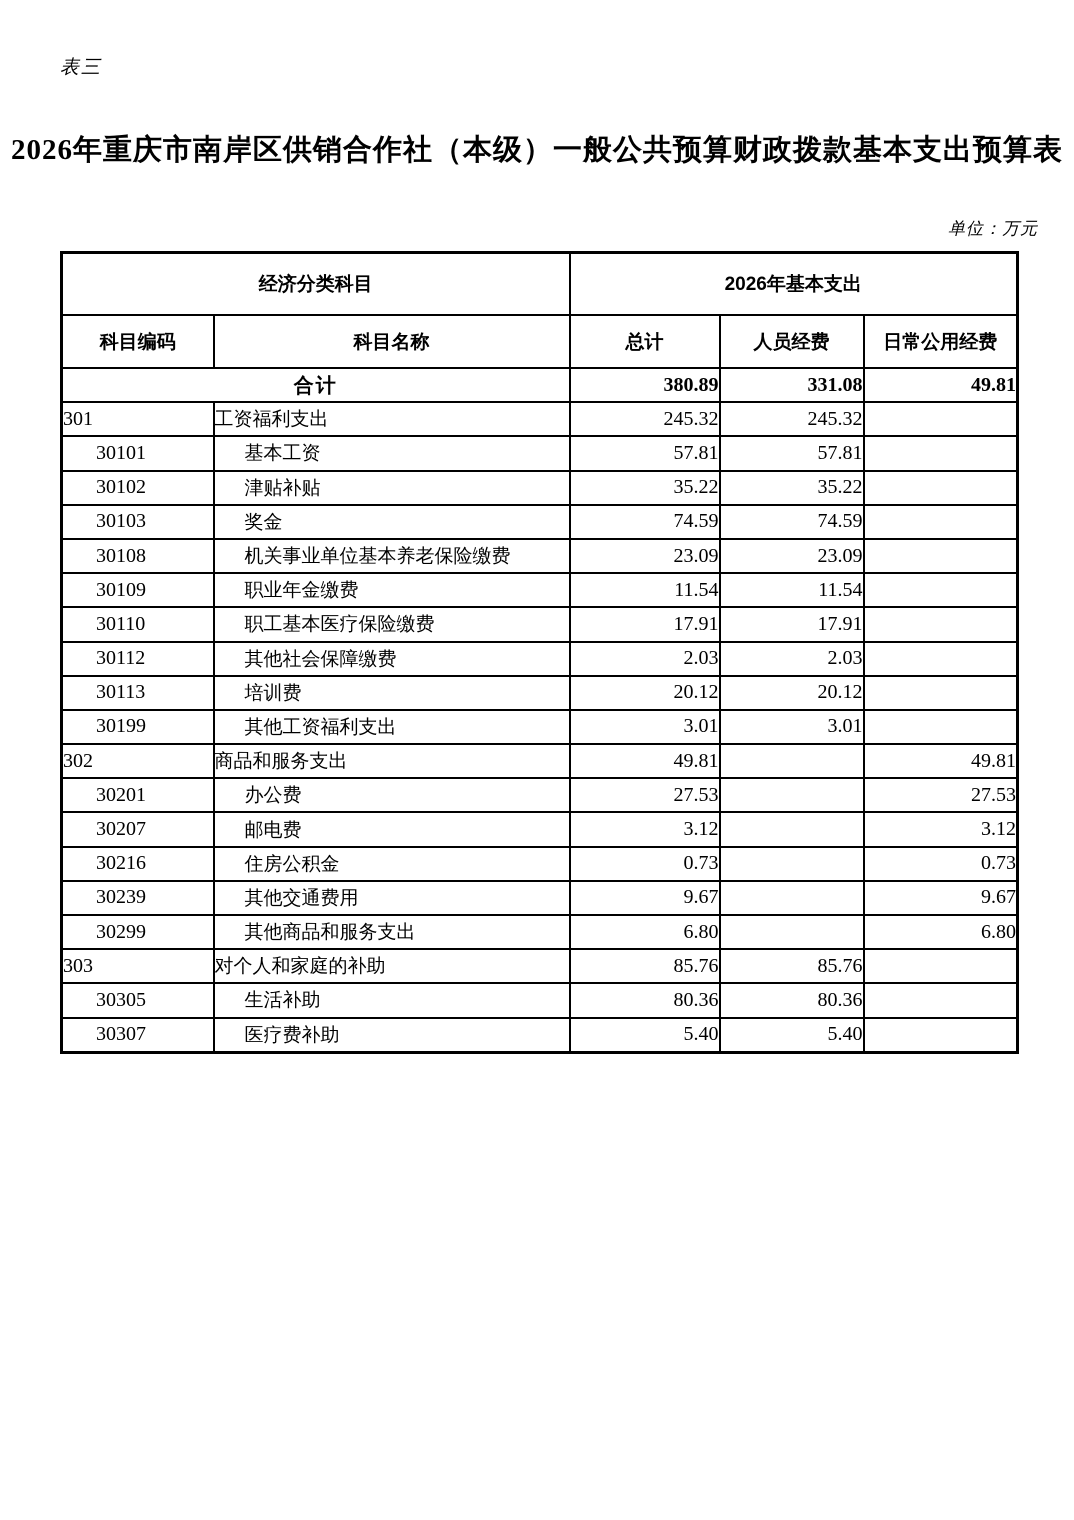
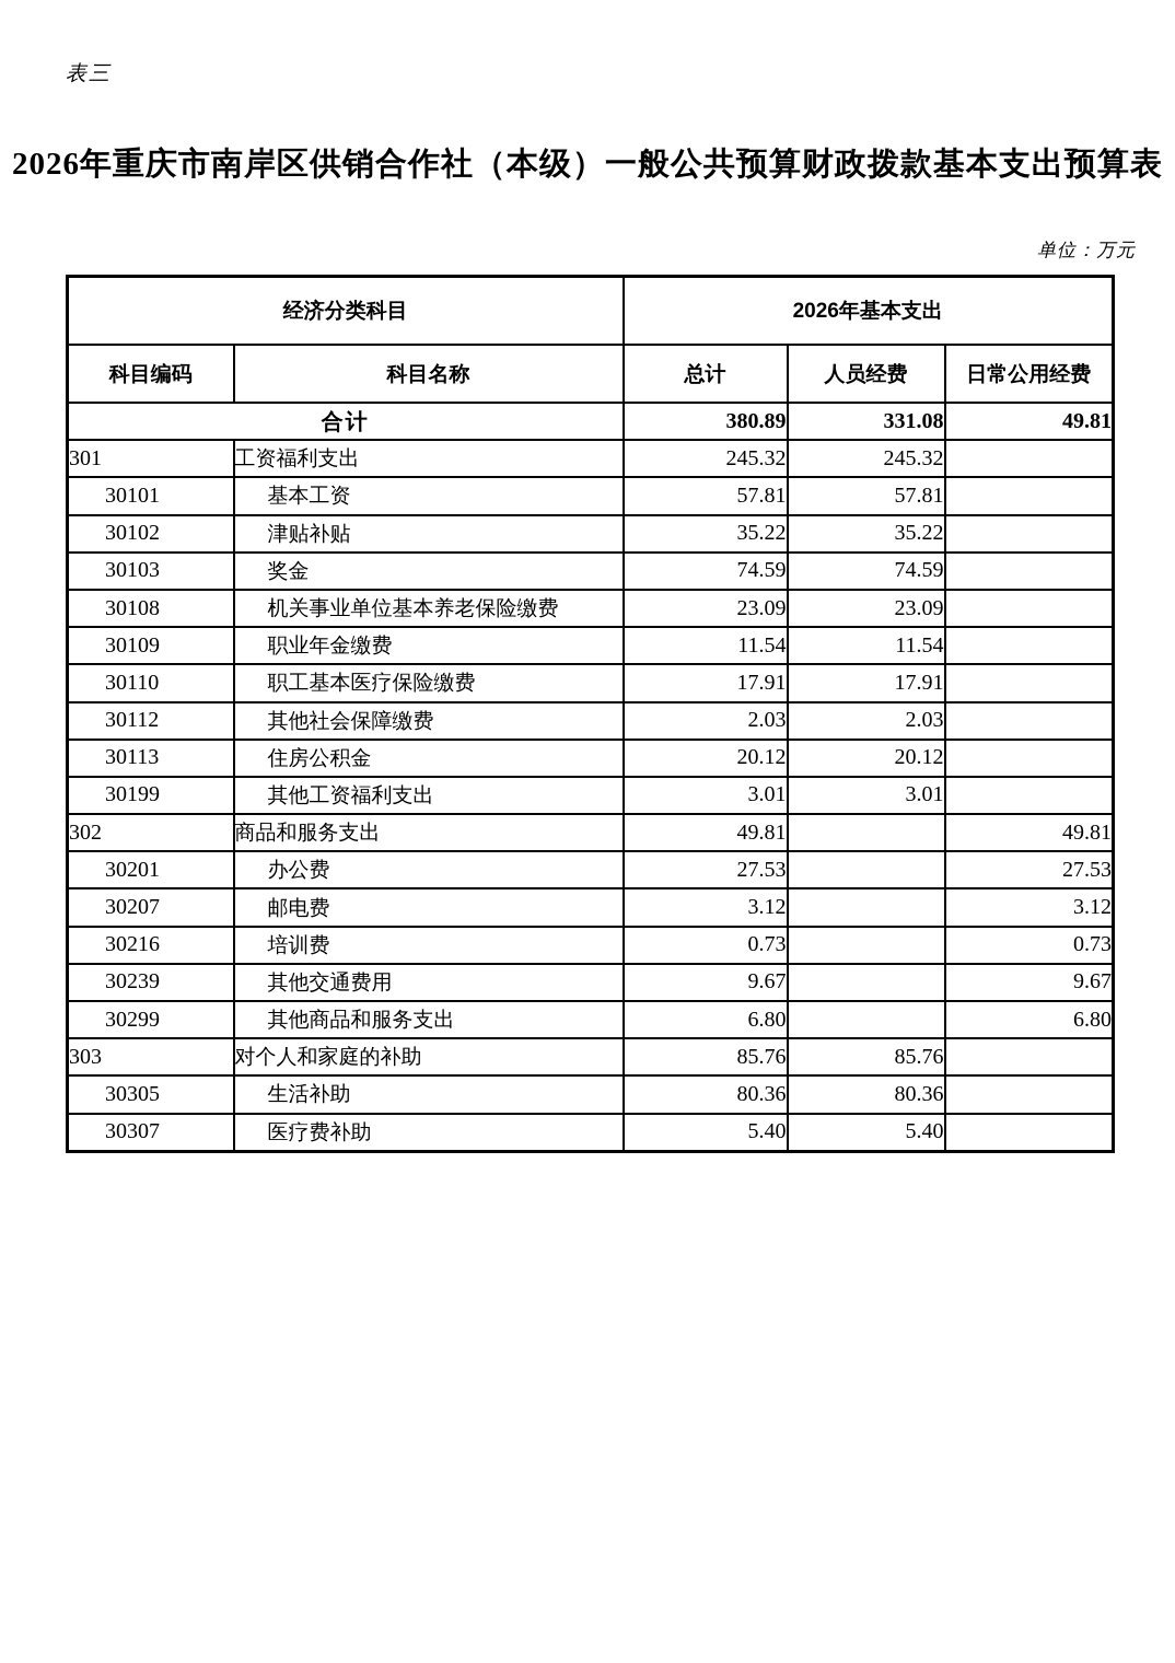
  表三
  2026年重庆市南岸区供销合作社（本级）一般公共预算财政拨款基本支出预算表
  单位：万元
  经济分类科目	2026年基本支出
  科目编码	科目名称	总计	人员经费	日常公用经费
  合计	380.89	331.08	49.81
  301	工资福利支出	245.32	245.32
  30101	基本工资	57.81	57.81
  30102	津贴补贴	35.22	35.22
  30103	奖金	74.59	74.59
  30108	机关事业单位基本养老保险缴费	23.09	23.09
  30109	职业年金缴费	11.54	11.54
  30110	职工基本医疗保险缴费	17.91	17.91
  30112	其他社会保障缴费	2.03	2.03
- 30113	培训费	20.12	20.12
+ 30113	住房公积金	20.12	20.12
  30199	其他工资福利支出	3.01	3.01
  302	商品和服务支出	49.81		49.81
  30201	办公费	27.53		27.53
  30207	邮电费	3.12		3.12
- 30216	住房公积金	0.73		0.73
+ 30216	培训费	0.73		0.73
  30239	其他交通费用	9.67		9.67
  30299	其他商品和服务支出	6.80		6.80
  303	对个人和家庭的补助	85.76	85.76
  30305	生活补助	80.36	80.36
  30307	医疗费补助	5.40	5.40
